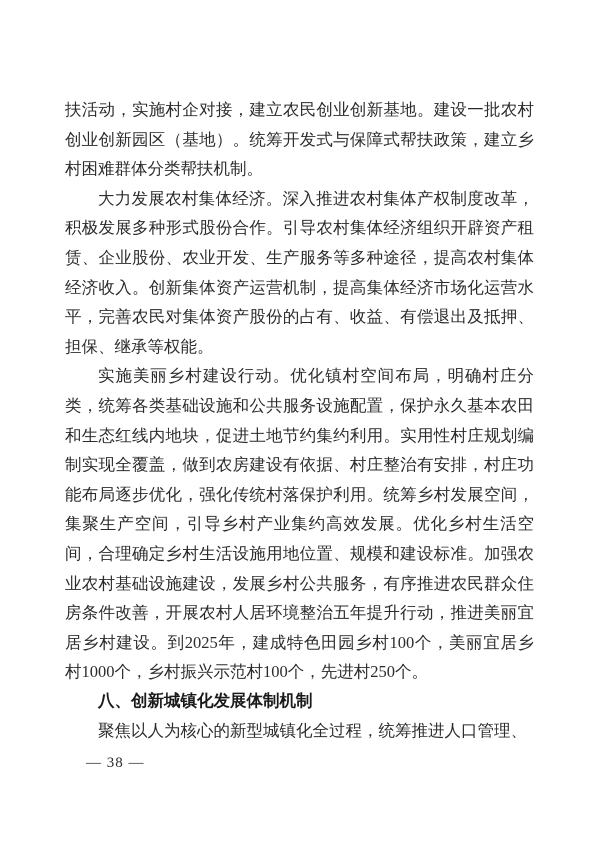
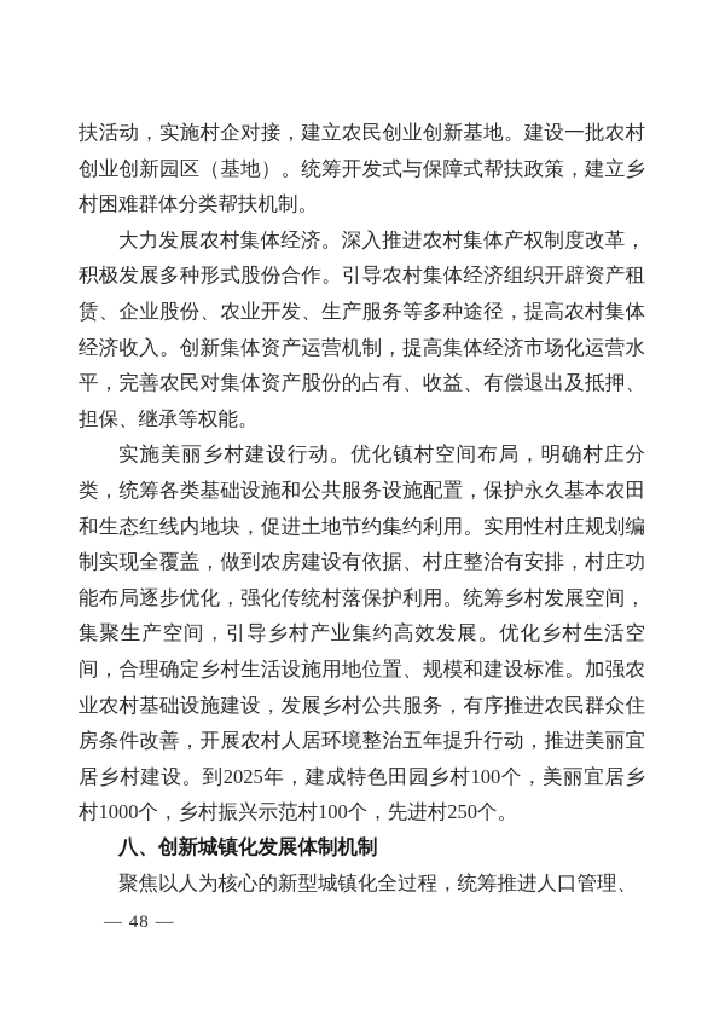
  扶活动，实施村企对接，建立农民创业创新基地。建设一批农村创业创新园区（基地）。统筹开发式与保障式帮扶政策，建立乡村困难群体分类帮扶机制。
  大力发展农村集体经济。深入推进农村集体产权制度改革，积极发展多种形式股份合作。引导农村集体经济组织开辟资产租赁、企业股份、农业开发、生产服务等多种途径，提高农村集体经济收入。创新集体资产运营机制，提高集体经济市场化运营水平，完善农民对集体资产股份的占有、收益、有偿退出及抵押、担保、继承等权能。
  实施美丽乡村建设行动。优化镇村空间布局，明确村庄分类，统筹各类基础设施和公共服务设施配置，保护永久基本农田和生态红线内地块，促进土地节约集约利用。实用性村庄规划编制实现全覆盖，做到农房建设有依据、村庄整治有安排，村庄功能布局逐步优化，强化传统村落保护利用。统筹乡村发展空间，集聚生产空间，引导乡村产业集约高效发展。优化乡村生活空间，合理确定乡村生活设施用地位置、规模和建设标准。加强农业农村基础设施建设，发展乡村公共服务，有序推进农民群众住房条件改善，开展农村人居环境整治五年提升行动，推进美丽宜居乡村建设。到2025年，建成特色田园乡村100个，美丽宜居乡村1000个，乡村振兴示范村100个，先进村250个。
  八、创新城镇化发展体制机制
  聚焦以人为核心的新型城镇化全过程，统筹推进人口管理、
- — 38 —
+ — 48 —
